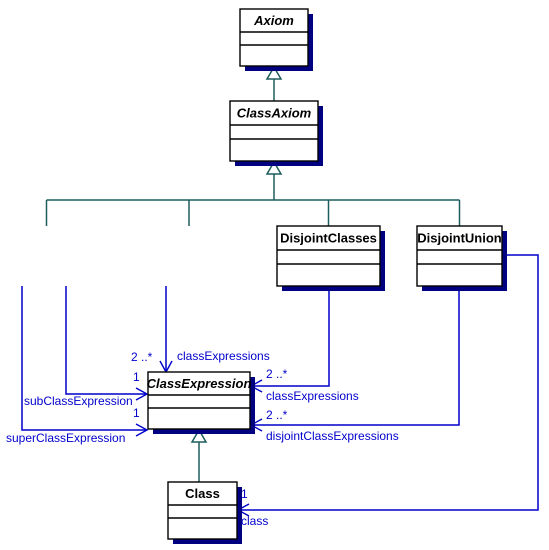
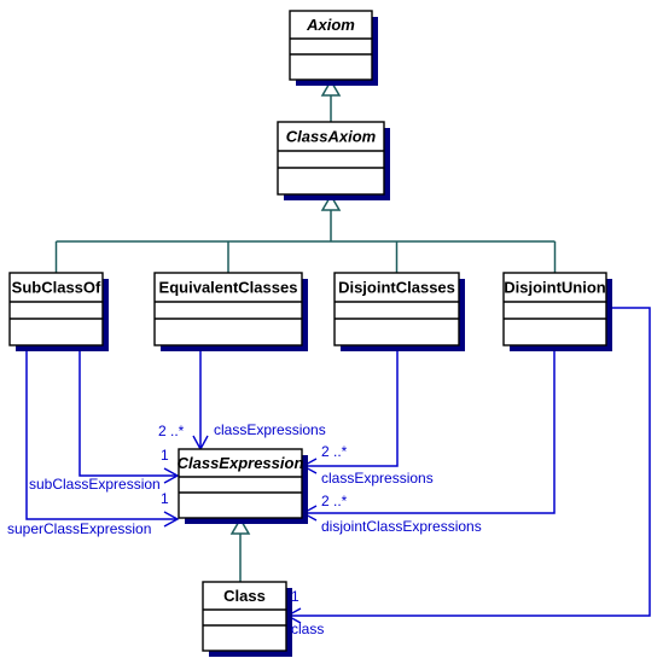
  Axiom
  ClassAxiom
+ SubClassOf
+ EquivalentClasses
  DisjointClasses
  DisjointUnion
  ClassExpression
  Class
  1
  subClassExpression
  1
  superClassExpression
  2 ..*
  classExpressions
  2 ..*
  classExpressions
  2 ..*
  disjointClassExpressions
  1
  class
